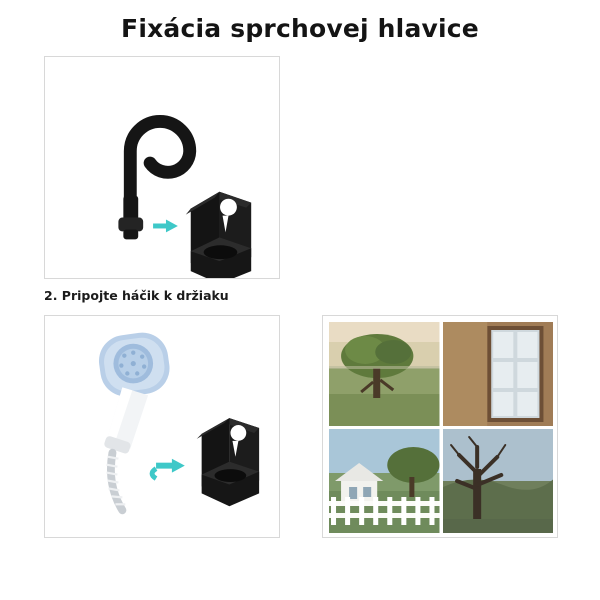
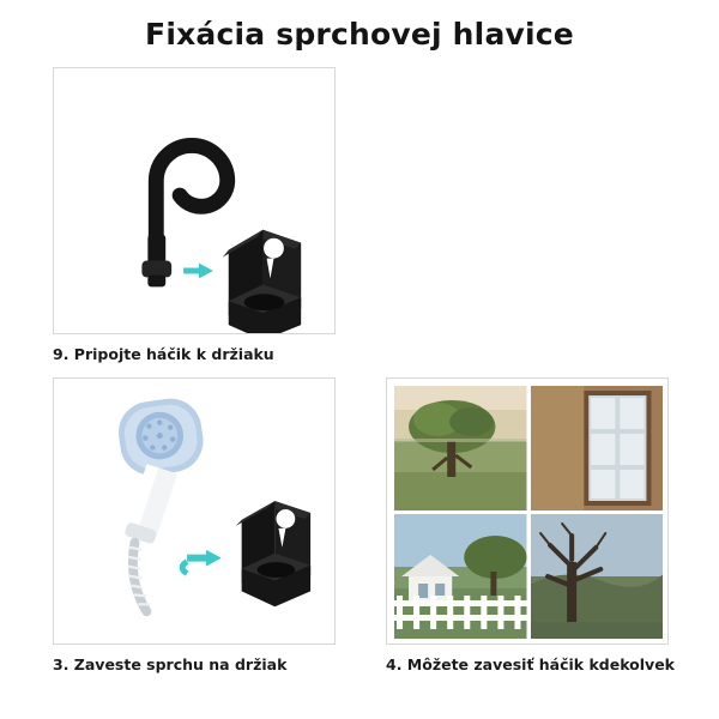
  Fixácia sprchovej hlavice
- 2. Pripojte háčik k držiaku
+ 9. Pripojte háčik k držiaku
+ 3. Zaveste sprchu na držiak
+ 4. Môžete zavesiť háčik kdekolvek
